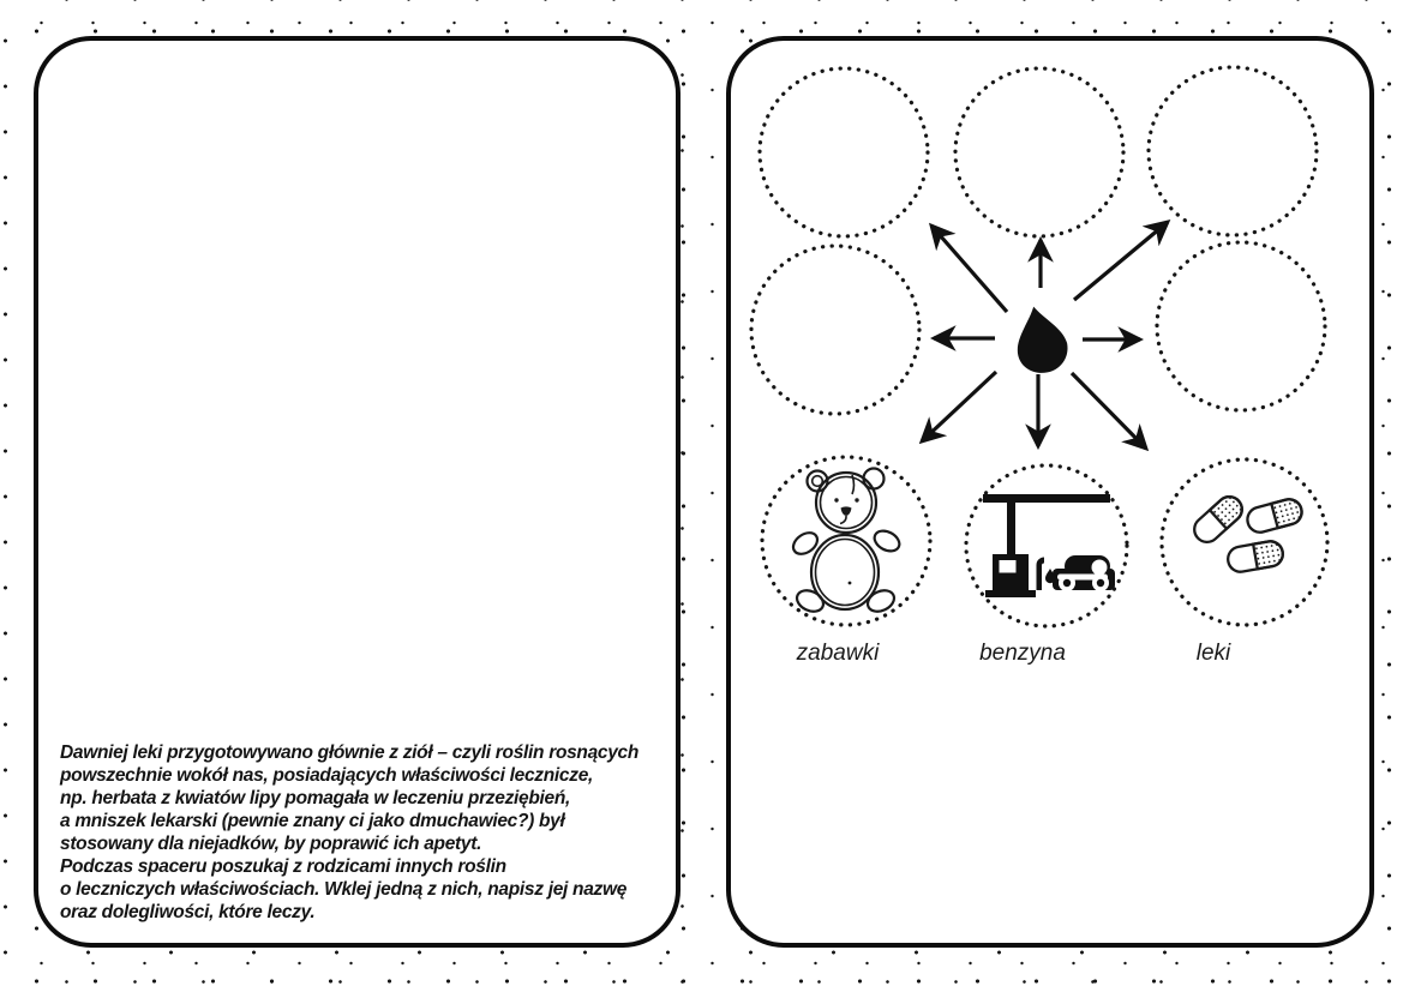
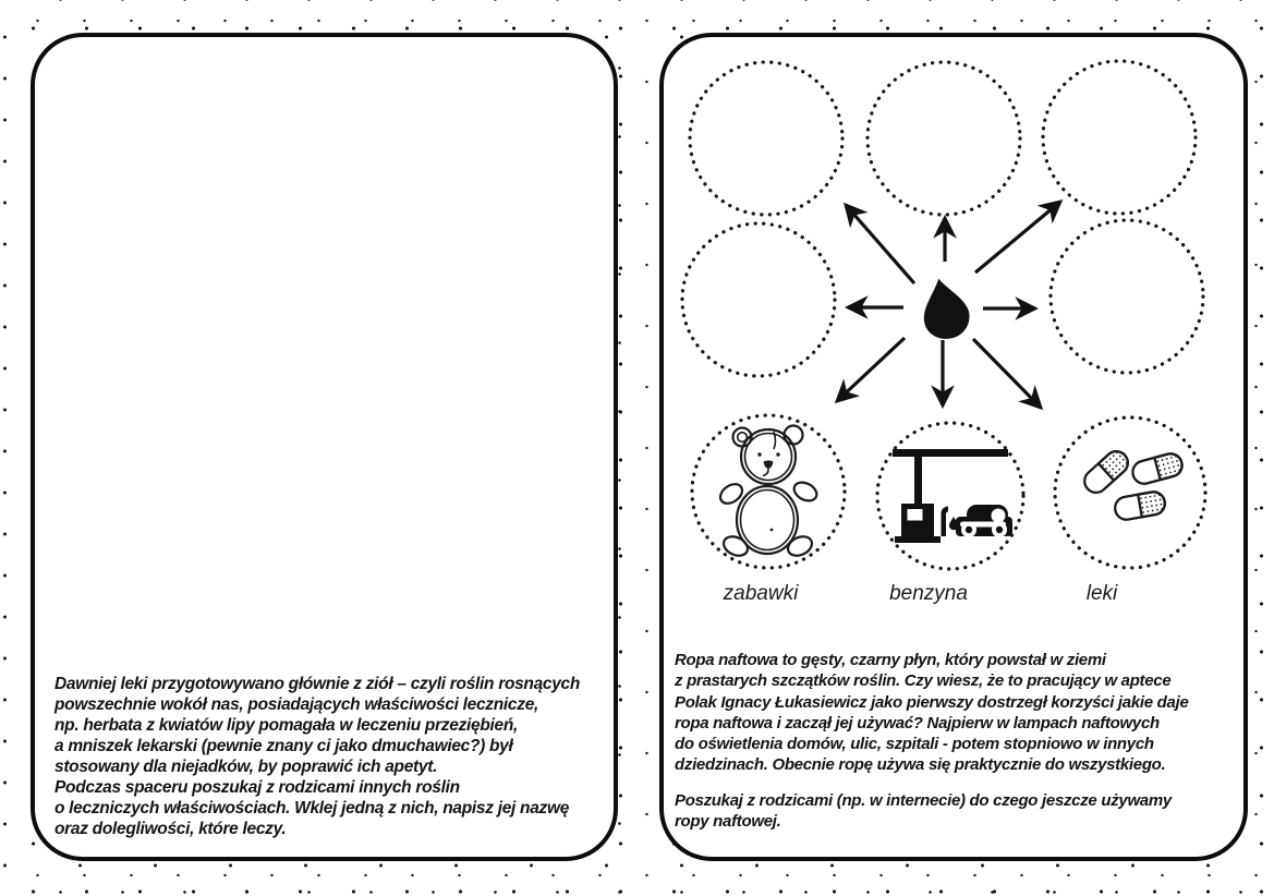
  Dawniej leki przygotowywano głównie z ziół – czyli roślin rosnących
  powszechnie wokół nas, posiadających właściwości lecznicze,
  np. herbata z kwiatów lipy pomagała w leczeniu przeziębień,
  a mniszek lekarski (pewnie znany ci jako dmuchawiec?) był
  stosowany dla niejadków, by poprawić ich apetyt.
  Podczas spaceru poszukaj z rodzicami innych roślin
  o leczniczych właściwościach. Wklej jedną z nich, napisz jej nazwę
  oraz dolegliwości, które leczy.
  zabawki
  benzyna
  leki
+ Ropa naftowa to gęsty, czarny płyn, który powstał w ziemi
+ z prastarych szczątków roślin. Czy wiesz, że to pracujący w aptece
+ Polak Ignacy Łukasiewicz jako pierwszy dostrzegł korzyści jakie daje
+ ropa naftowa i zaczął jej używać? Najpierw w lampach naftowych
+ do oświetlenia domów, ulic, szpitali - potem stopniowo w innych
+ dziedzinach. Obecnie ropę używa się praktycznie do wszystkiego.
+ Poszukaj z rodzicami (np. w internecie) do czego jeszcze używamy
+ ropy naftowej.
